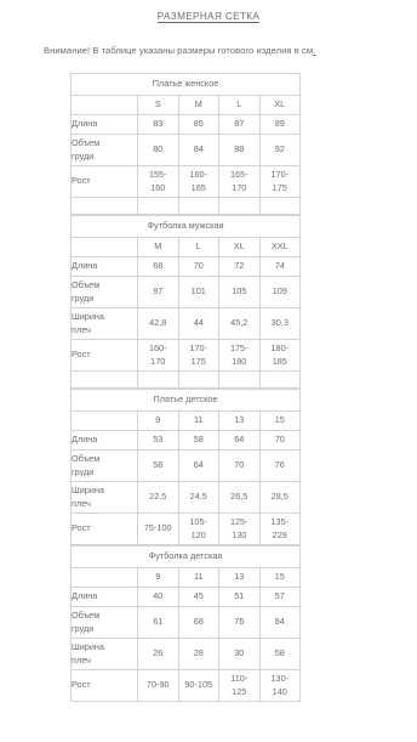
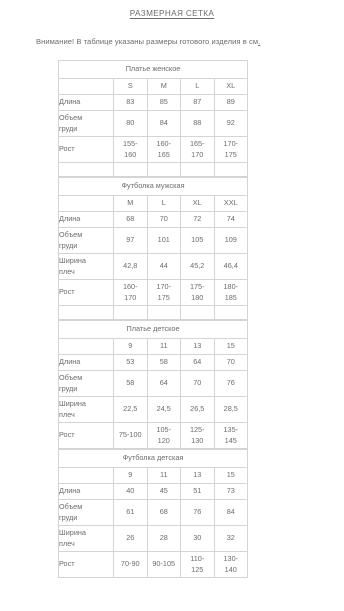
  РАЗМЕРНАЯ СЕТКА
  Внимание! В таблице указаны размеры готового изделия в см.
  Платье женское
  	S	M	L	XL
  Длина	83	85	87	89
  Объемгруди	80	84	88	92
  Рост	155-160	160-165	165-170	170-175
  Футболка мужская
  	M	L	XL	XXL
  Длина	68	70	72	74
  Объемгруди	97	101	105	109
- Ширинаплеч	42,8	44	45,2	30,3
+ Ширинаплеч	42,8	44	45,2	46,4
  Рост	160-170	170-175	175-180	180-185
  Платье детское
  	9	11	13	15
  Длина	53	58	64	70
  Объемгруди	58	64	70	76
  Ширинаплеч	22,5	24,5	26,5	28,5
- Рост	75-100	105-120	125-130	135-229
+ Рост	75-100	105-120	125-130	135-145
  Футболка детская
  	9	11	13	15
- Длина	40	45	51	57
+ Длина	40	45	51	73
  Объемгруди	61	68	76	84
- Ширинаплеч	26	28	30	58
+ Ширинаплеч	26	28	30	32
  Рост	70-90	90-105	110-125	130-140
